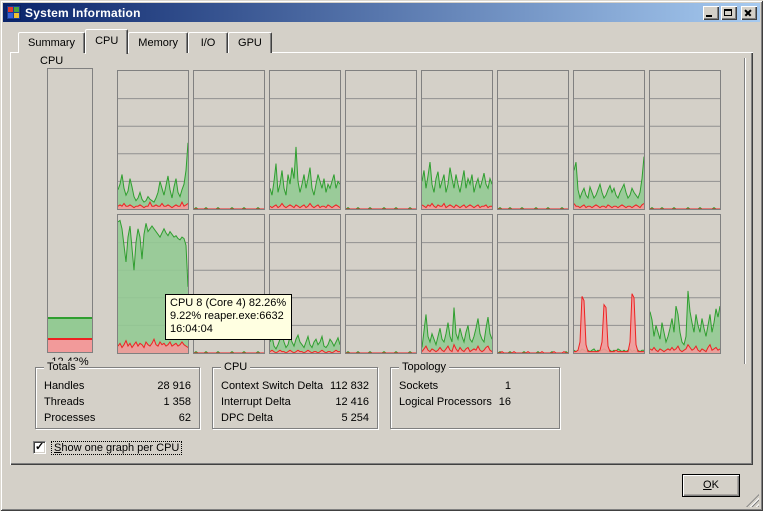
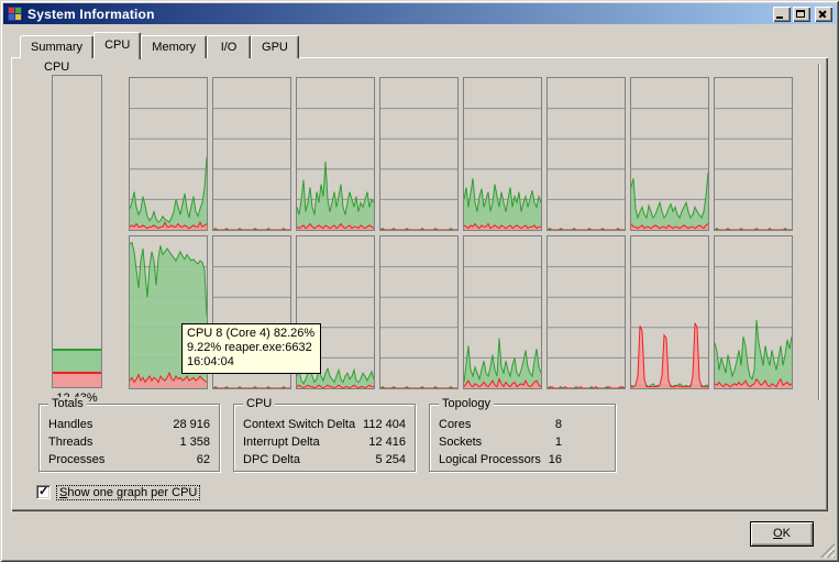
  System Information
  Summary
  CPU
  Memory
  I/O
  GPU
  CPU
  CPU 8 (Core 4) 82.26%
  9.22% reaper.exe:6632
  16:04:04
  Totals
  Handles
  28 916
  Threads
  1 358
  Processes
  62
  CPU
  Context Switch Delta
- 112 832
+ 112 404
  Interrupt Delta
  12 416
  DPC Delta
  5 254
  Topology
+ Cores
+ 8
  Sockets
  1
  Logical Processors
  16
  ✓
  Show one graph per CPU
  OK
